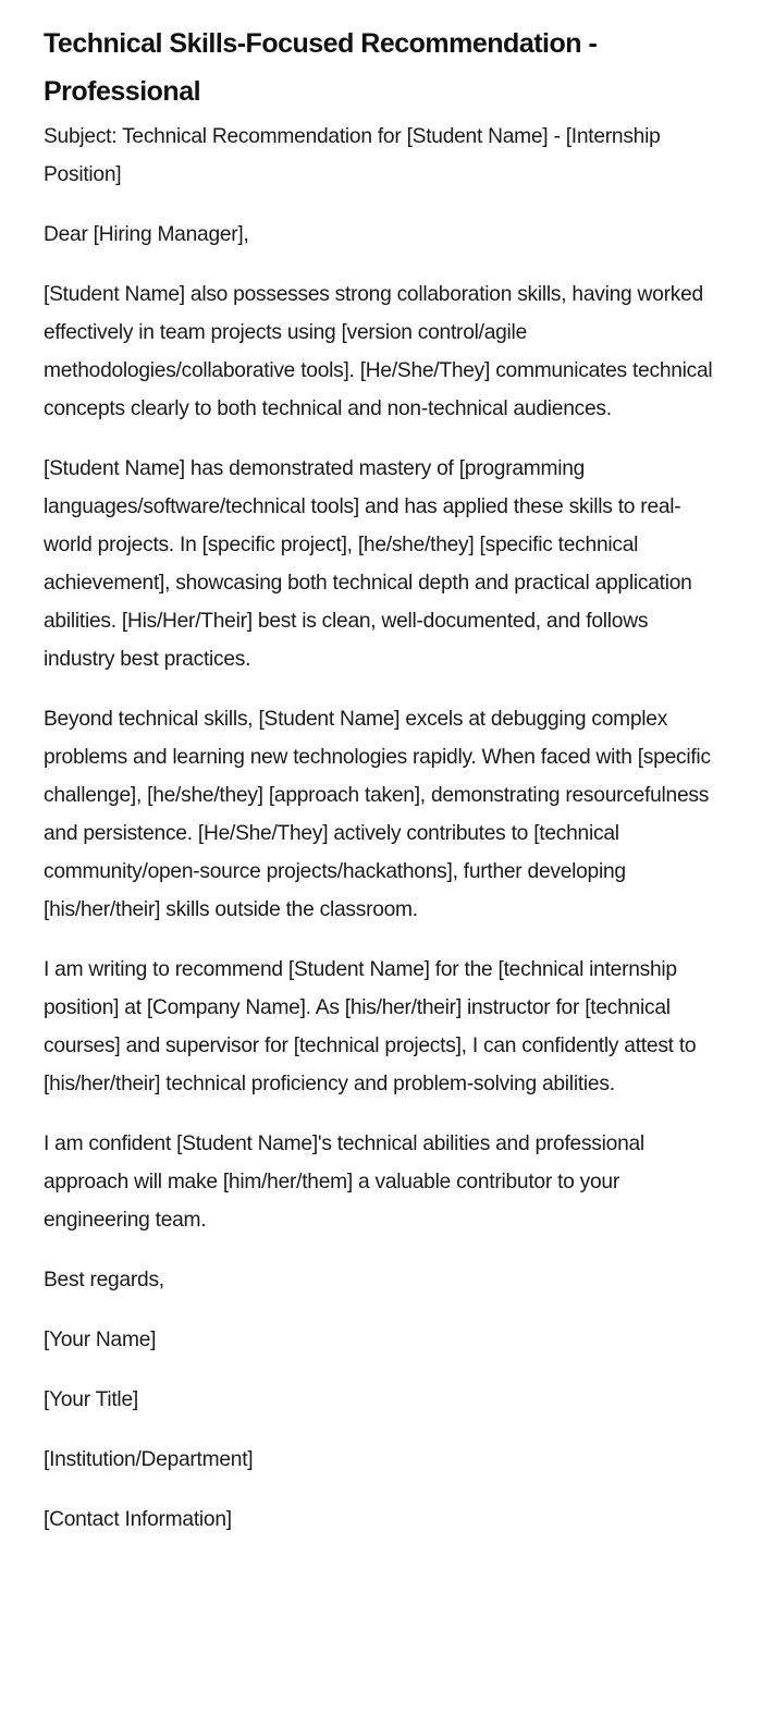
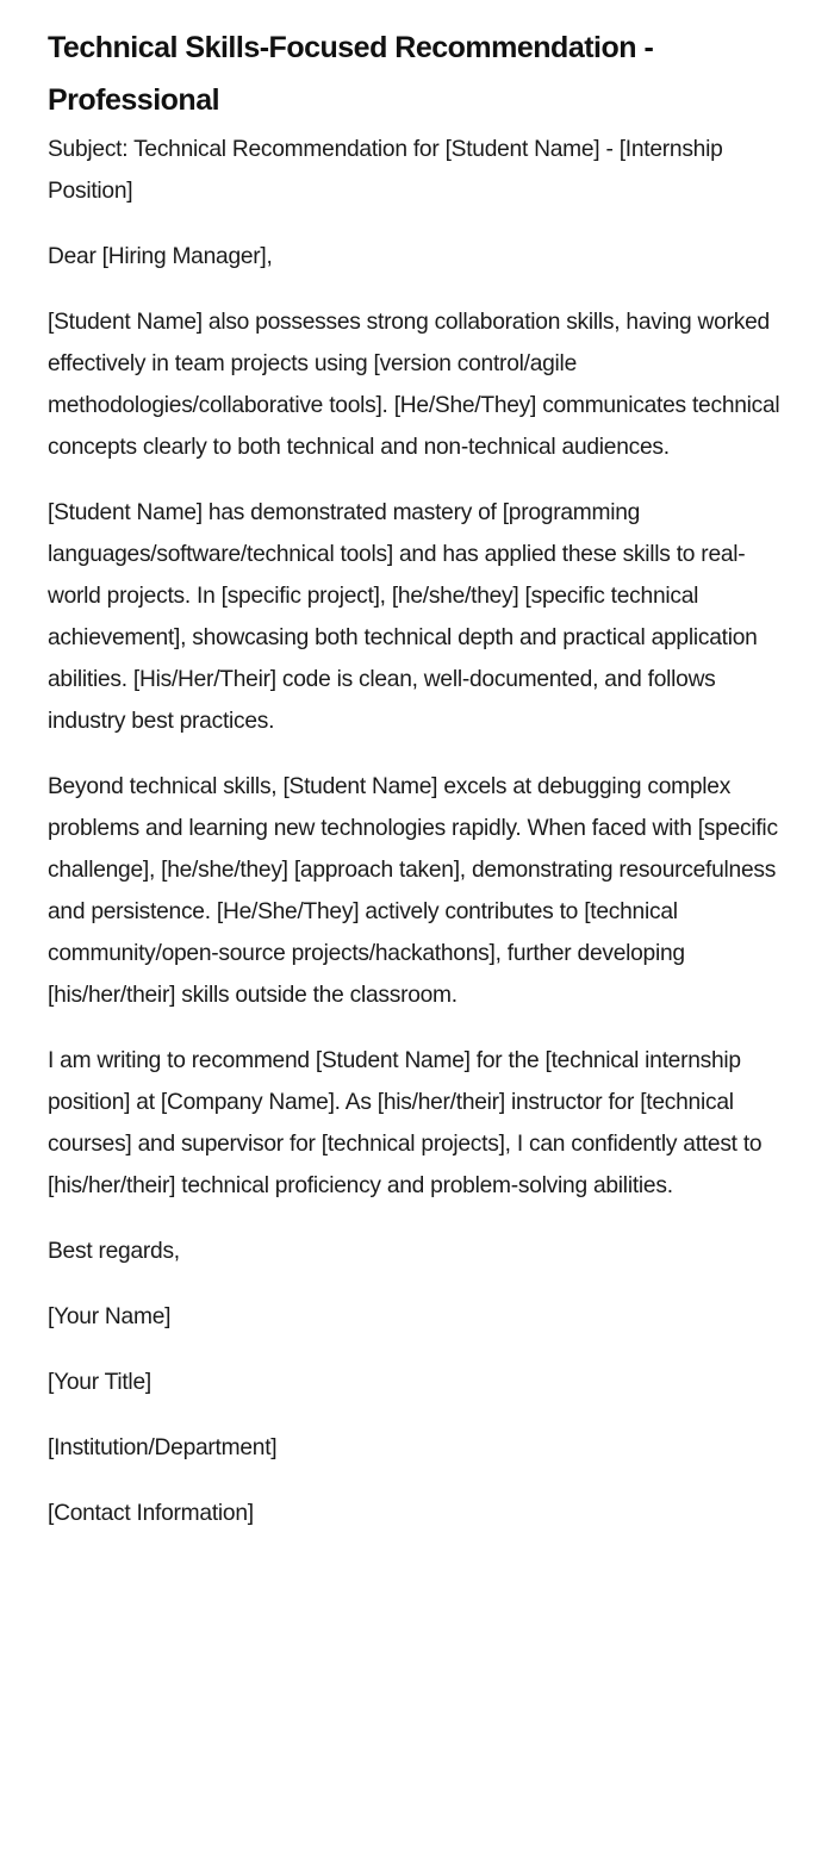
  Technical Skills-Focused Recommendation - Professional
  Subject: Technical Recommendation for [Student Name] - [Internship Position]
  Dear [Hiring Manager],
  [Student Name] also possesses strong collaboration skills, having worked effectively in team projects using [version control/agile methodologies/collaborative tools]. [He/She/They] communicates technical concepts clearly to both technical and non-technical audiences.
- [Student Name] has demonstrated mastery of [programming languages/software/technical tools] and has applied these skills to real-world projects. In [specific project], [he/she/they] [specific technical achievement], showcasing both technical depth and practical application abilities. [His/Her/Their] best is clean, well-documented, and follows industry best practices.
+ [Student Name] has demonstrated mastery of [programming languages/software/technical tools] and has applied these skills to real-world projects. In [specific project], [he/she/they] [specific technical achievement], showcasing both technical depth and practical application abilities. [His/Her/Their] code is clean, well-documented, and follows industry best practices.
  Beyond technical skills, [Student Name] excels at debugging complex problems and learning new technologies rapidly. When faced with [specific challenge], [he/she/they] [approach taken], demonstrating resourcefulness and persistence. [He/She/They] actively contributes to [technical community/open-source projects/hackathons], further developing [his/her/their] skills outside the classroom.
  I am writing to recommend [Student Name] for the [technical internship position] at [Company Name]. As [his/her/their] instructor for [technical courses] and supervisor for [technical projects], I can confidently attest to [his/her/their] technical proficiency and problem-solving abilities.
- I am confident [Student Name]'s technical abilities and professional approach will make [him/her/them] a valuable contributor to your engineering team.
  Best regards,
  [Your Name]
  [Your Title]
  [Institution/Department]
  [Contact Information]
